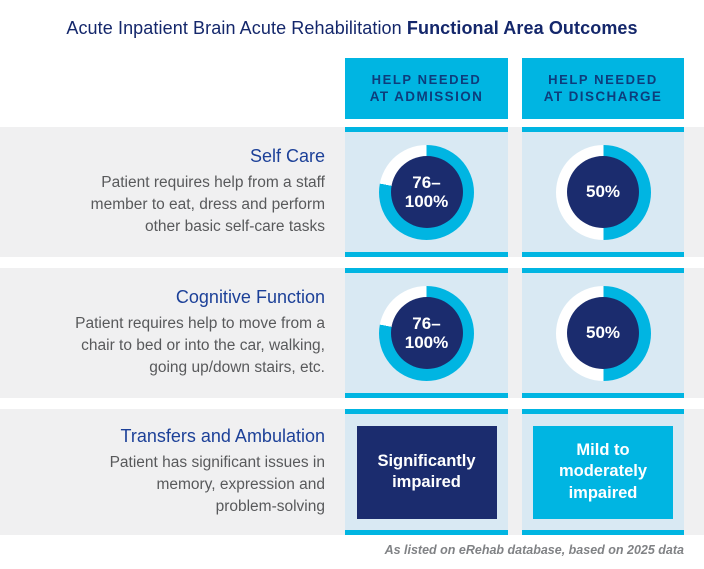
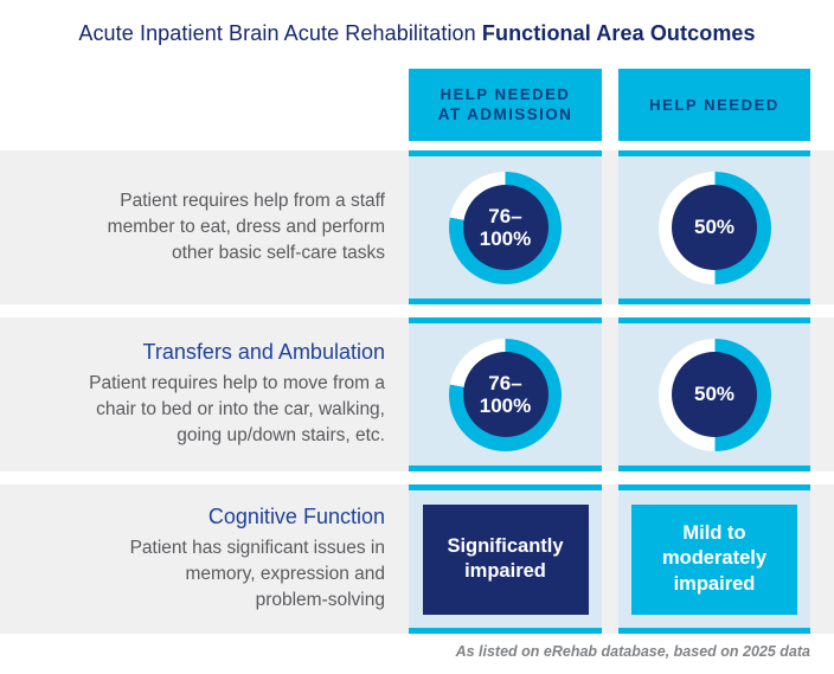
  Acute Inpatient Brain Acute Rehabilitation Functional Area Outcomes
  HELP NEEDED
  AT ADMISSION
  HELP NEEDED
- AT DISCHARGE
- Self Care
  Patient requires help from a staff
  member to eat, dress and perform
  other basic self-care tasks
  76–
  100%
  50%
- Cognitive Function
+ Transfers and Ambulation
  Patient requires help to move from a
  chair to bed or into the car, walking,
  going up/down stairs, etc.
  76–
  100%
  50%
- Transfers and Ambulation
+ Cognitive Function
  Patient has significant issues in
  memory, expression and
  problem-solving
  Significantly
  impaired
  Mild to
  moderately
  impaired
  As listed on eRehab database, based on 2025 data
